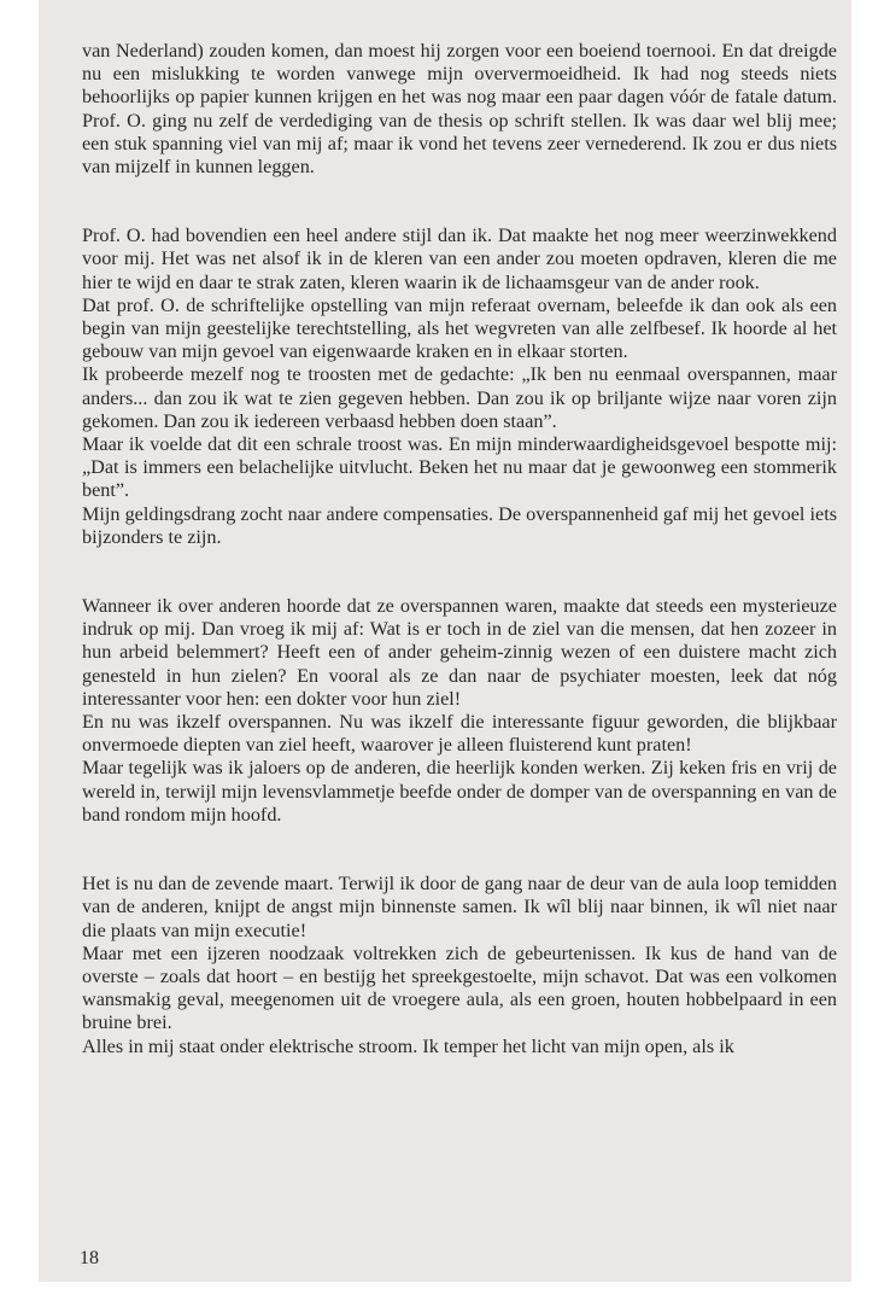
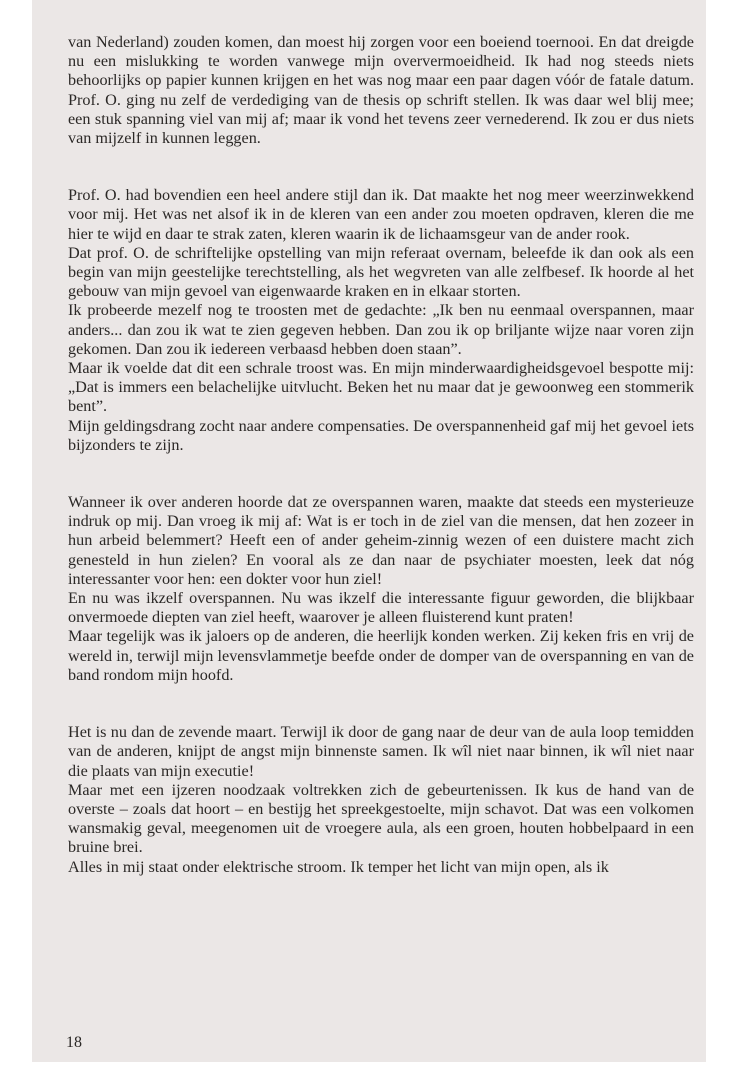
  van Nederland) zouden komen, dan moest hij zorgen voor een boeiend toernooi. En dat dreigde nu een mislukking te worden vanwege mijn oververmoeidheid. Ik had nog steeds niets behoorlijks op papier kunnen krijgen en het was nog maar een paar dagen vóór de fatale datum. Prof. O. ging nu zelf de verdediging van de thesis op schrift stellen. Ik was daar wel blij mee; een stuk spanning viel van mij af; maar ik vond het tevens zeer vernederend. Ik zou er dus niets van mijzelf in kunnen leggen.
  Prof. O. had bovendien een heel andere stijl dan ik. Dat maakte het nog meer weerzinwekkend voor mij. Het was net alsof ik in de kleren van een ander zou moeten opdraven, kleren die me hier te wijd en daar te strak zaten, kleren waarin ik de lichaamsgeur van de ander rook.
  Dat prof. O. de schriftelijke opstelling van mijn referaat overnam, beleefde ik dan ook als een begin van mijn geestelijke terechtstelling, als het wegvreten van alle zelfbesef. Ik hoorde al het gebouw van mijn gevoel van eigenwaarde kraken en in elkaar storten.
  Ik probeerde mezelf nog te troosten met de gedachte: „Ik ben nu eenmaal overspannen, maar anders... dan zou ik wat te zien gegeven hebben. Dan zou ik op briljante wijze naar voren zijn gekomen. Dan zou ik iedereen verbaasd hebben doen staan”.
  Maar ik voelde dat dit een schrale troost was. En mijn minderwaardigheidsgevoel bespotte mij: „Dat is immers een belachelijke uitvlucht. Beken het nu maar dat je gewoonweg een stommerik bent”.
  Mijn geldingsdrang zocht naar andere compensaties. De overspannenheid gaf mij het gevoel iets bijzonders te zijn.
  Wanneer ik over anderen hoorde dat ze overspannen waren, maakte dat steeds een mysterieuze indruk op mij. Dan vroeg ik mij af: Wat is er toch in de ziel van die mensen, dat hen zozeer in hun arbeid belemmert? Heeft een of ander geheim-zinnig wezen of een duistere macht zich genesteld in hun zielen? En vooral als ze dan naar de psychiater moesten, leek dat nóg interessanter voor hen: een dokter voor hun ziel!
  En nu was ikzelf overspannen. Nu was ikzelf die interessante figuur geworden, die blijkbaar onvermoede diepten van ziel heeft, waarover je alleen fluisterend kunt praten!
  Maar tegelijk was ik jaloers op de anderen, die heerlijk konden werken. Zij keken fris en vrij de wereld in, terwijl mijn levensvlammetje beefde onder de domper van de overspanning en van de band rondom mijn hoofd.
- Het is nu dan de zevende maart. Terwijl ik door de gang naar de deur van de aula loop temidden van de anderen, knijpt de angst mijn binnenste samen. Ik wîl blij naar binnen, ik wîl niet naar die plaats van mijn executie!
+ Het is nu dan de zevende maart. Terwijl ik door de gang naar de deur van de aula loop temidden van de anderen, knijpt de angst mijn binnenste samen. Ik wîl niet naar binnen, ik wîl niet naar die plaats van mijn executie!
  Maar met een ijzeren noodzaak voltrekken zich de gebeurtenissen. Ik kus de hand van de overste – zoals dat hoort – en bestijg het spreekgestoelte, mijn schavot. Dat was een volkomen wansmakig geval, meegenomen uit de vroegere aula, als een groen, houten hobbelpaard in een bruine brei.
  Alles in mij staat onder elektrische stroom. Ik temper het licht van mijn open, als ik
  18
